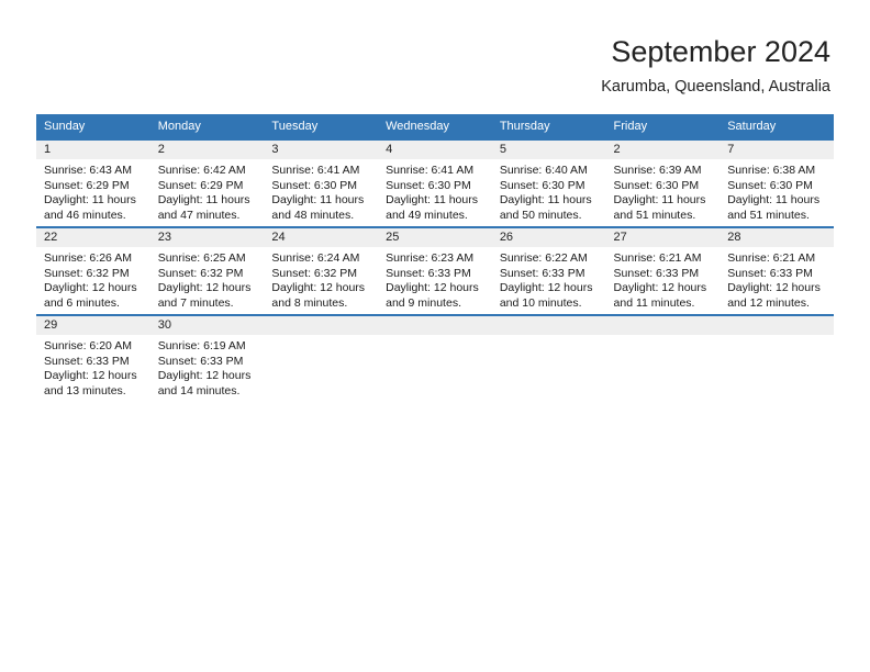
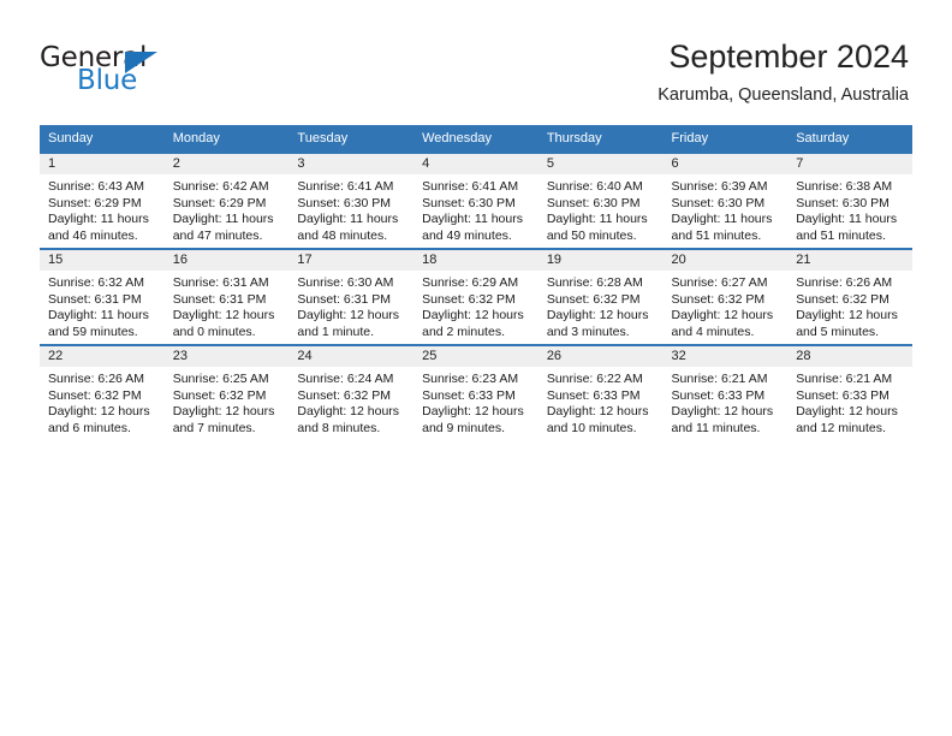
+ General
+ Blue
  September 2024
  Karumba, Queensland, Australia
  Sunday	Monday	Tuesday	Wednesday	Thursday	Friday	Saturday
- 1Sunrise: 6:43 AMSunset: 6:29 PMDaylight: 11 hoursand 46 minutes.	2Sunrise: 6:42 AMSunset: 6:29 PMDaylight: 11 hoursand 47 minutes.	3Sunrise: 6:41 AMSunset: 6:30 PMDaylight: 11 hoursand 48 minutes.	4Sunrise: 6:41 AMSunset: 6:30 PMDaylight: 11 hoursand 49 minutes.	5Sunrise: 6:40 AMSunset: 6:30 PMDaylight: 11 hoursand 50 minutes.	2Sunrise: 6:39 AMSunset: 6:30 PMDaylight: 11 hoursand 51 minutes.	7Sunrise: 6:38 AMSunset: 6:30 PMDaylight: 11 hoursand 51 minutes.
+ 1Sunrise: 6:43 AMSunset: 6:29 PMDaylight: 11 hoursand 46 minutes.	2Sunrise: 6:42 AMSunset: 6:29 PMDaylight: 11 hoursand 47 minutes.	3Sunrise: 6:41 AMSunset: 6:30 PMDaylight: 11 hoursand 48 minutes.	4Sunrise: 6:41 AMSunset: 6:30 PMDaylight: 11 hoursand 49 minutes.	5Sunrise: 6:40 AMSunset: 6:30 PMDaylight: 11 hoursand 50 minutes.	6Sunrise: 6:39 AMSunset: 6:30 PMDaylight: 11 hoursand 51 minutes.	7Sunrise: 6:38 AMSunset: 6:30 PMDaylight: 11 hoursand 51 minutes.
+ 15Sunrise: 6:32 AMSunset: 6:31 PMDaylight: 11 hoursand 59 minutes.	16Sunrise: 6:31 AMSunset: 6:31 PMDaylight: 12 hoursand 0 minutes.	17Sunrise: 6:30 AMSunset: 6:31 PMDaylight: 12 hoursand 1 minute.	18Sunrise: 6:29 AMSunset: 6:32 PMDaylight: 12 hoursand 2 minutes.	19Sunrise: 6:28 AMSunset: 6:32 PMDaylight: 12 hoursand 3 minutes.	20Sunrise: 6:27 AMSunset: 6:32 PMDaylight: 12 hoursand 4 minutes.	21Sunrise: 6:26 AMSunset: 6:32 PMDaylight: 12 hoursand 5 minutes.
- 22Sunrise: 6:26 AMSunset: 6:32 PMDaylight: 12 hoursand 6 minutes.	23Sunrise: 6:25 AMSunset: 6:32 PMDaylight: 12 hoursand 7 minutes.	24Sunrise: 6:24 AMSunset: 6:32 PMDaylight: 12 hoursand 8 minutes.	25Sunrise: 6:23 AMSunset: 6:33 PMDaylight: 12 hoursand 9 minutes.	26Sunrise: 6:22 AMSunset: 6:33 PMDaylight: 12 hoursand 10 minutes.	27Sunrise: 6:21 AMSunset: 6:33 PMDaylight: 12 hoursand 11 minutes.	28Sunrise: 6:21 AMSunset: 6:33 PMDaylight: 12 hoursand 12 minutes.
+ 22Sunrise: 6:26 AMSunset: 6:32 PMDaylight: 12 hoursand 6 minutes.	23Sunrise: 6:25 AMSunset: 6:32 PMDaylight: 12 hoursand 7 minutes.	24Sunrise: 6:24 AMSunset: 6:32 PMDaylight: 12 hoursand 8 minutes.	25Sunrise: 6:23 AMSunset: 6:33 PMDaylight: 12 hoursand 9 minutes.	26Sunrise: 6:22 AMSunset: 6:33 PMDaylight: 12 hoursand 10 minutes.	32Sunrise: 6:21 AMSunset: 6:33 PMDaylight: 12 hoursand 11 minutes.	28Sunrise: 6:21 AMSunset: 6:33 PMDaylight: 12 hoursand 12 minutes.
- 29Sunrise: 6:20 AMSunset: 6:33 PMDaylight: 12 hoursand 13 minutes.	30Sunrise: 6:19 AMSunset: 6:33 PMDaylight: 12 hoursand 14 minutes.
